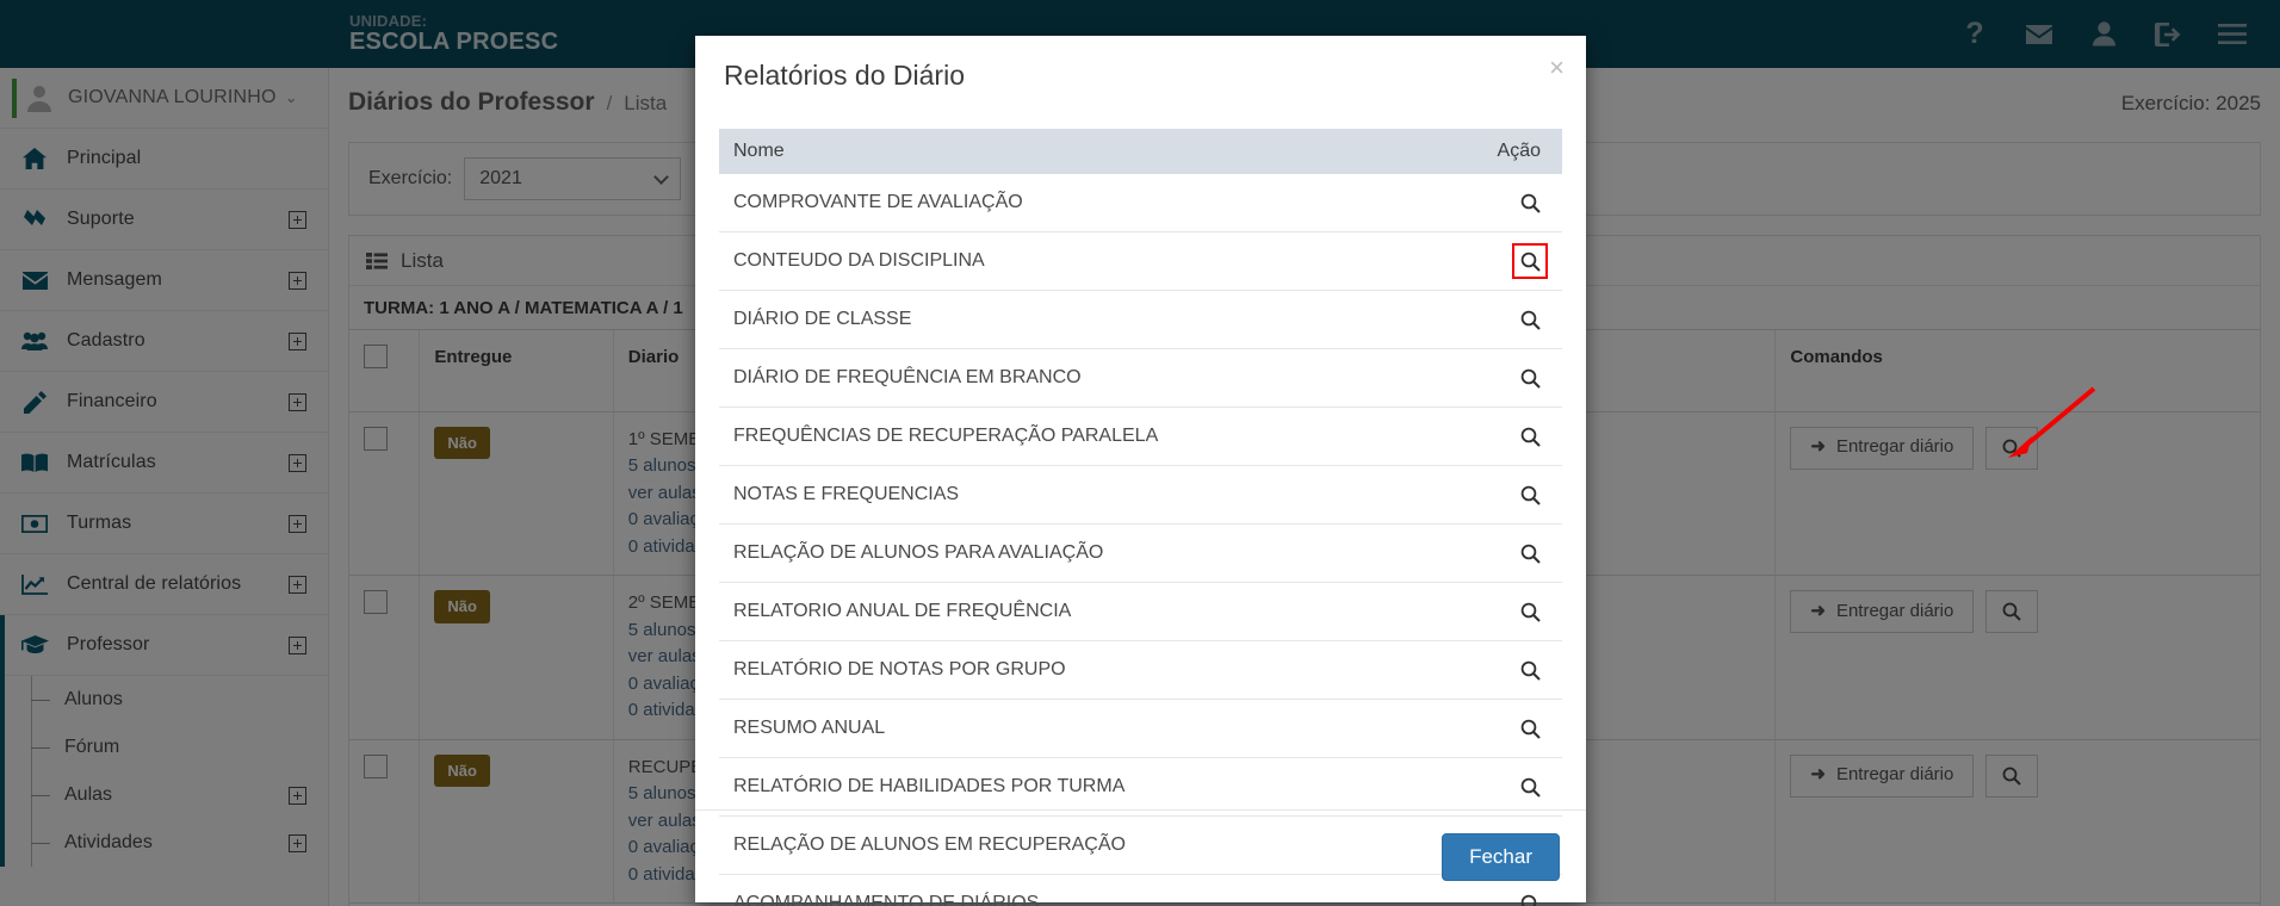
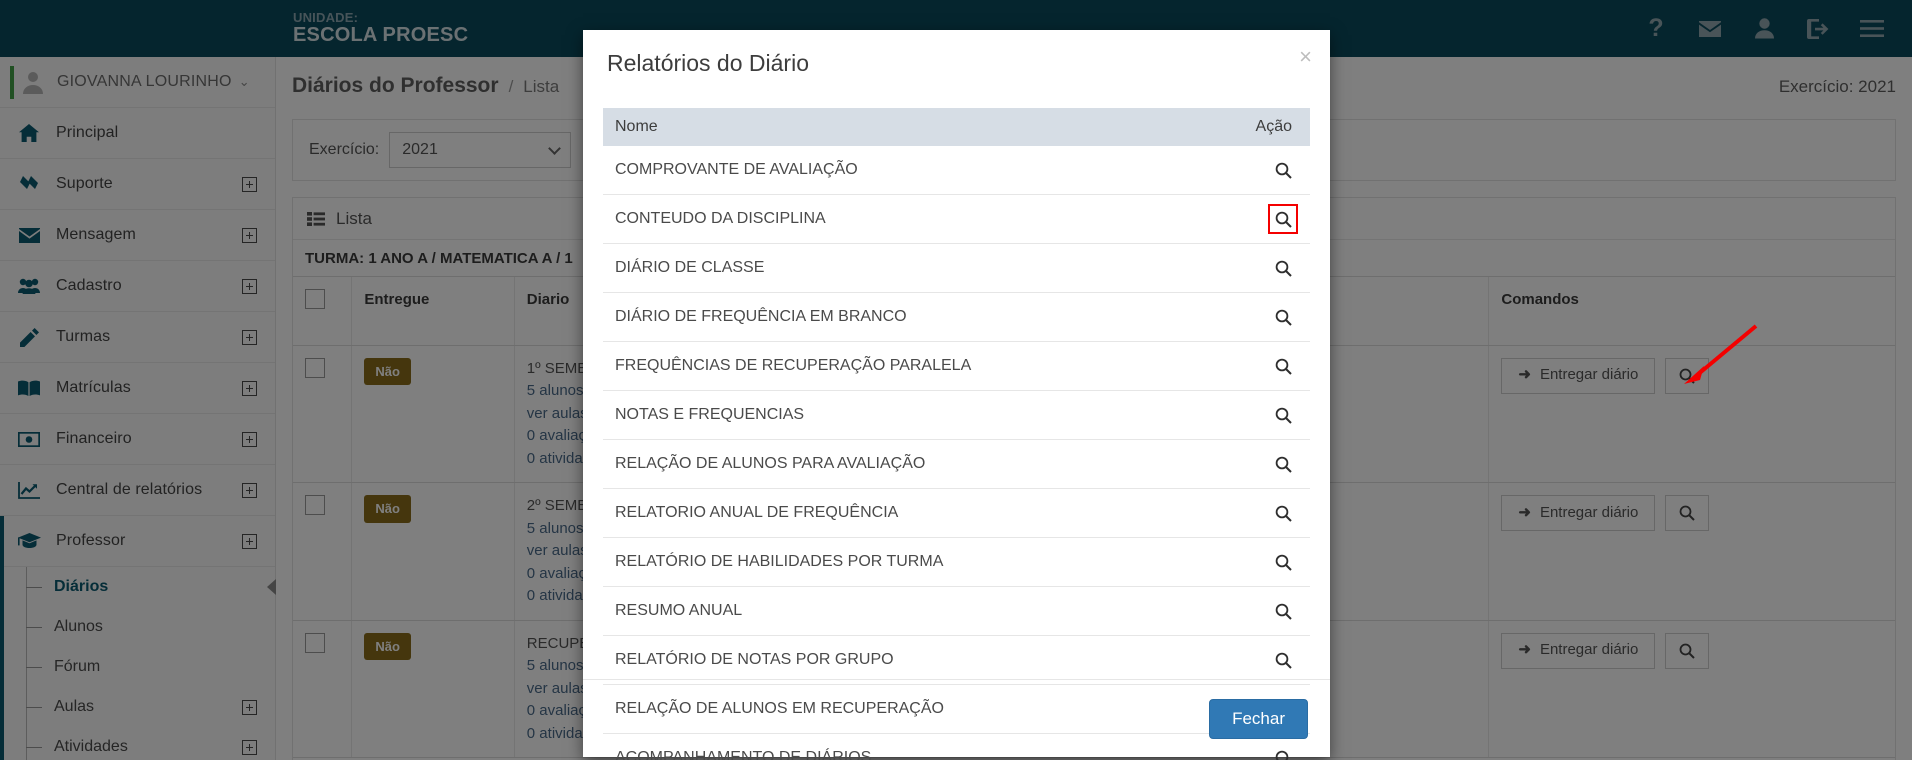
  UNIDADE:
  ESCOLA PROESC
  ?
  GIOVANNA LOURINHO
  ⌄
  Principal
  Suporte
  Mensagem
  Cadastro
- Financeiro
+ Turmas
  Matrículas
- Turmas
+ Financeiro
  Central de relatórios
  Professor
+ Diários
  Alunos
  Fórum
  Aulas
  Atividades
  Diários do Professor
  /
  Lista
- Exercício: 2025
+ Exercício: 2021
  Exercício:
  2021
  Lista
  TURMA: 1 ANO A / MATEMATICA A / 1
  	Entregue	Diario		Comandos
  	Não	1º SEM 5 alunos ver aula 0 avalia 0 ativida		➜ Entregar diário
  	Não	2º SEM 5 alunos ver aula 0 avalia 0 ativida		➜ Entregar diário
  	Não	RECUP 5 alunos ver aula 0 avalia 0 ativida		➜ Entregar diário
  Relatórios do Diário
  ×
  Nome	Ação
  COMPROVANTE DE AVALIAÇÃO
  CONTEUDO DA DISCIPLINA
  DIÁRIO DE CLASSE
  DIÁRIO DE FREQUÊNCIA EM BRANCO
  FREQUÊNCIAS DE RECUPERAÇÃO PARALELA
  NOTAS E FREQUENCIAS
  RELAÇÃO DE ALUNOS PARA AVALIAÇÃO
  RELATORIO ANUAL DE FREQUÊNCIA
- RELATÓRIO DE NOTAS POR GRUPO
+ RELATÓRIO DE HABILIDADES POR TURMA
  RESUMO ANUAL
- RELATÓRIO DE HABILIDADES POR TURMA
+ RELATÓRIO DE NOTAS POR GRUPO
  RELAÇÃO DE ALUNOS EM RECUPERAÇÃO
  ACOMPANHAMENTO DE DIÁRIOS
  Fechar
